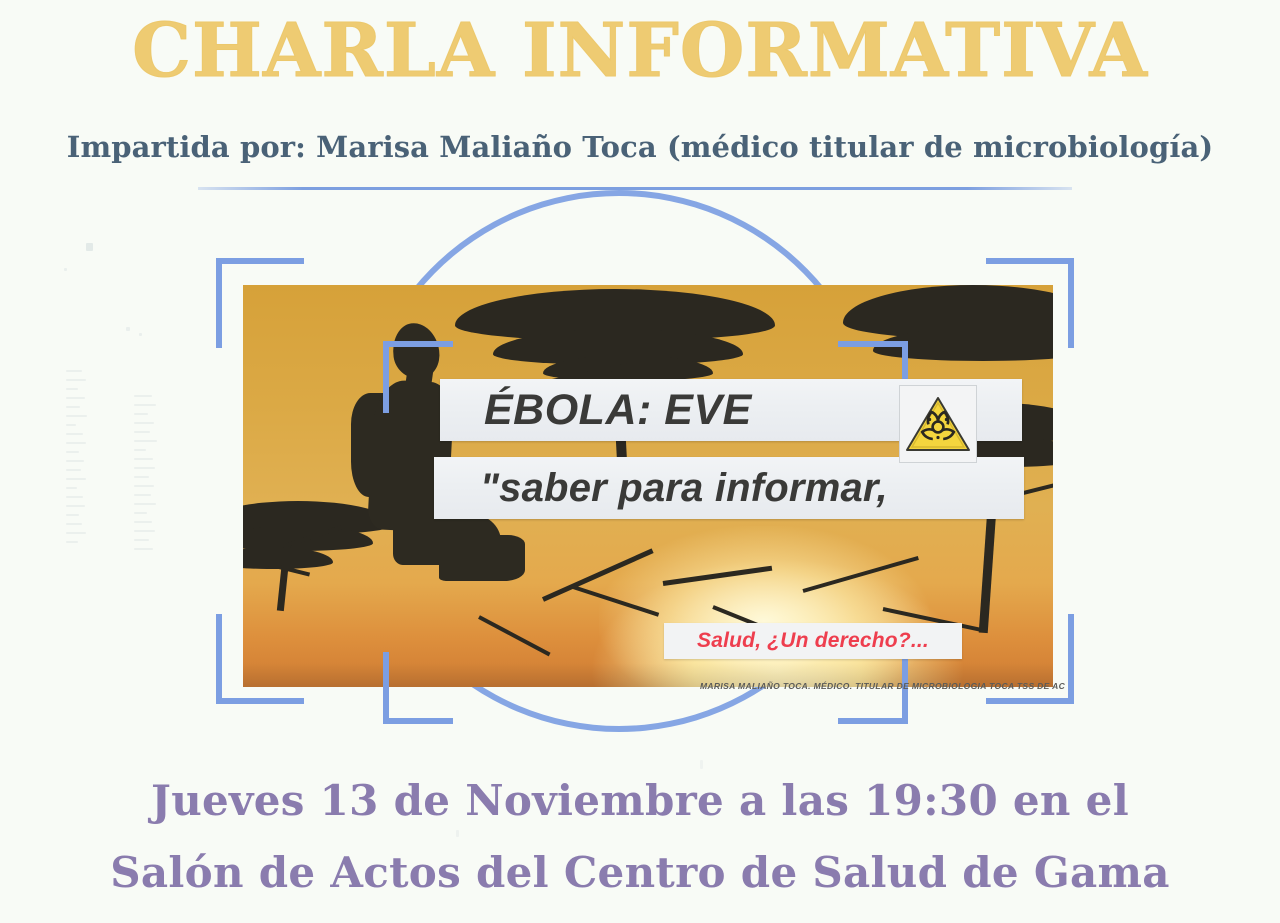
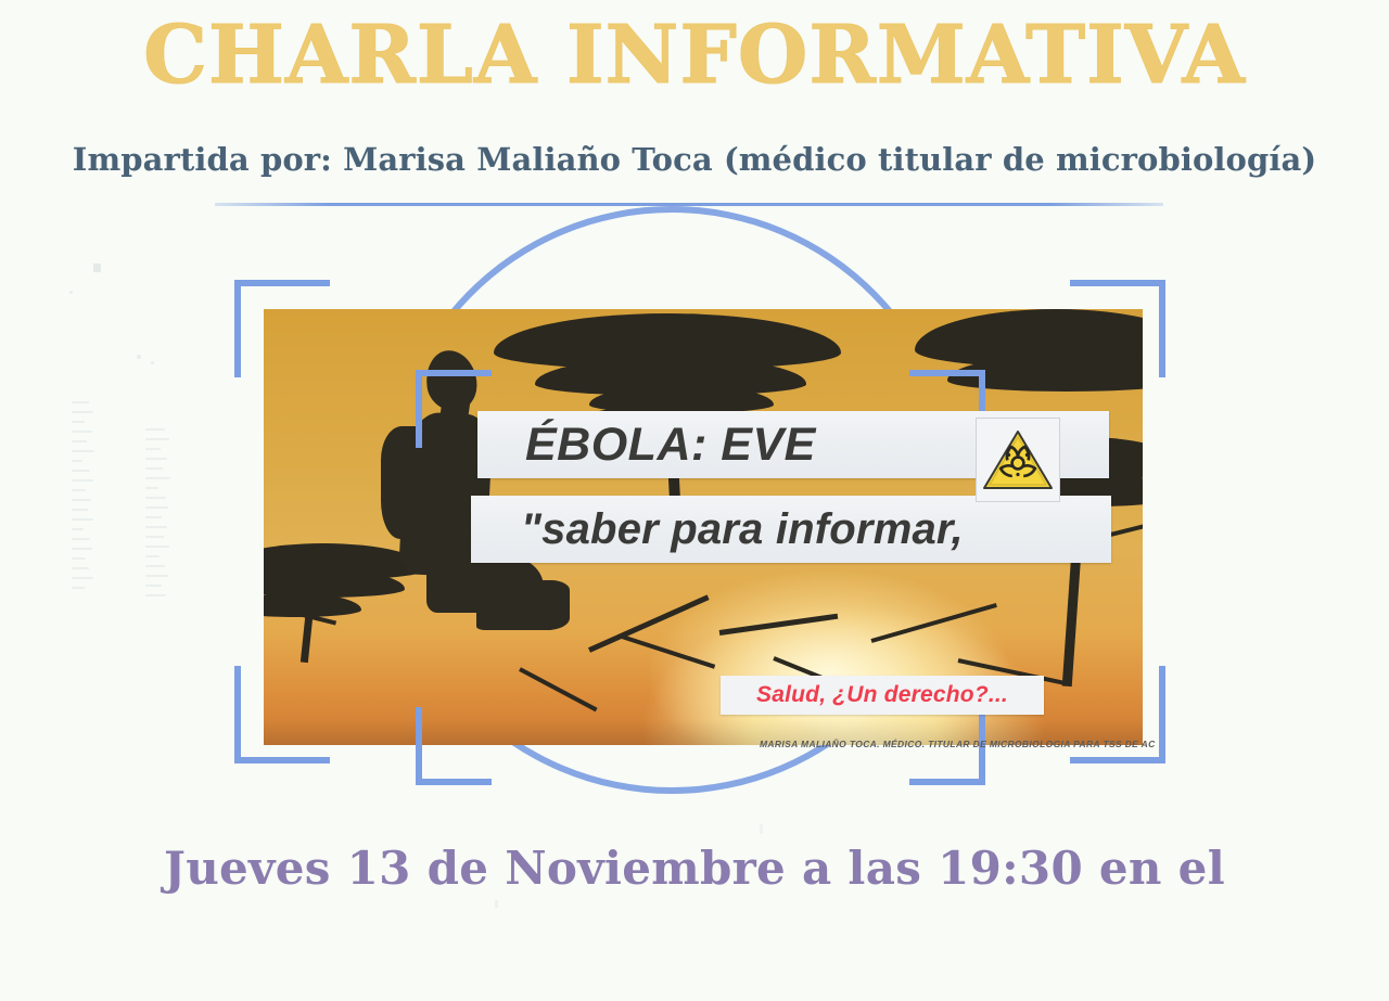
  CHARLA INFORMATIVA
  Impartida por: Marisa Maliaño Toca (médico titular de microbiología)
  ÉBOLA: EVE
  "saber para informar,
  Salud, ¿Un derecho?...
- MARISA MALIAÑO TOCA. MÉDICO. TITULAR DE MICROBIOLOGIA TOCA TSS DE AC
+ MARISA MALIAÑO TOCA. MÉDICO. TITULAR DE MICROBIOLOGIA PARA TSS DE AC
  Jueves 13 de Noviembre a las 19:30 en el
- Salón de Actos del Centro de Salud de Gama
